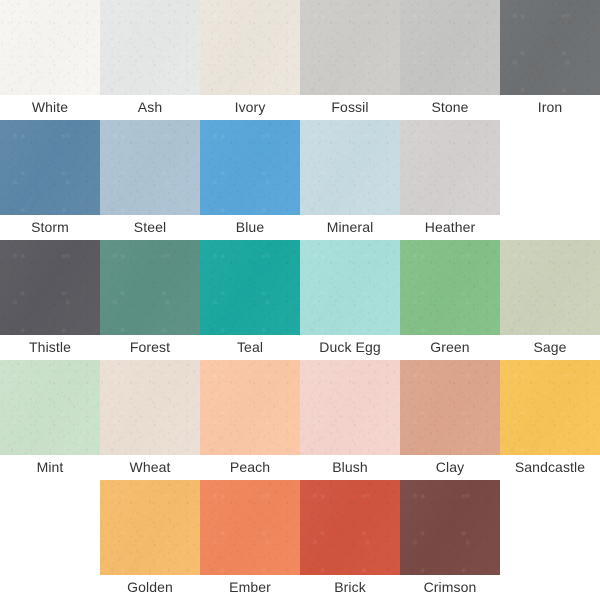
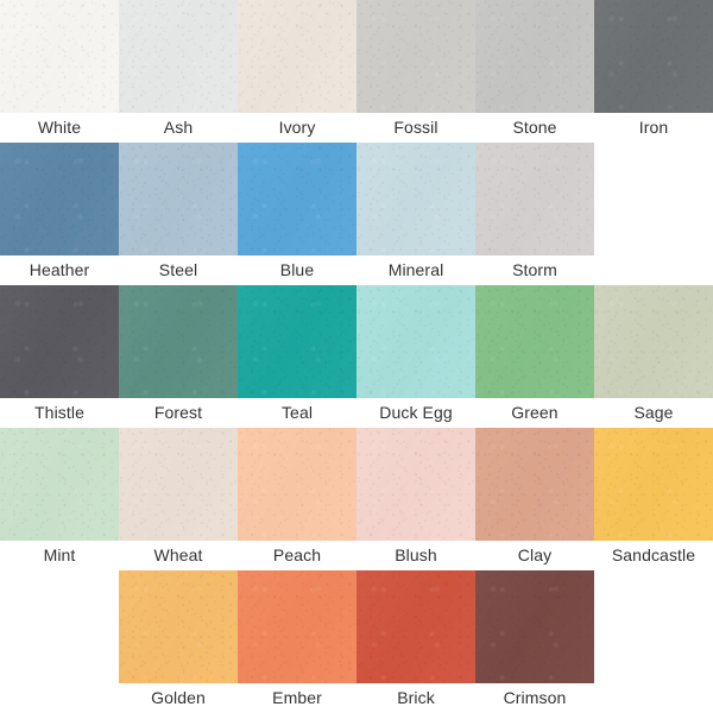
  White
  Ash
  Ivory
  Fossil
  Stone
  Iron
- Storm
+ Heather
  Steel
  Blue
  Mineral
- Heather
+ Storm
  Thistle
  Forest
  Teal
  Duck Egg
  Green
  Sage
  Mint
  Wheat
  Peach
  Blush
  Clay
  Sandcastle
  Golden
  Ember
  Brick
  Crimson
